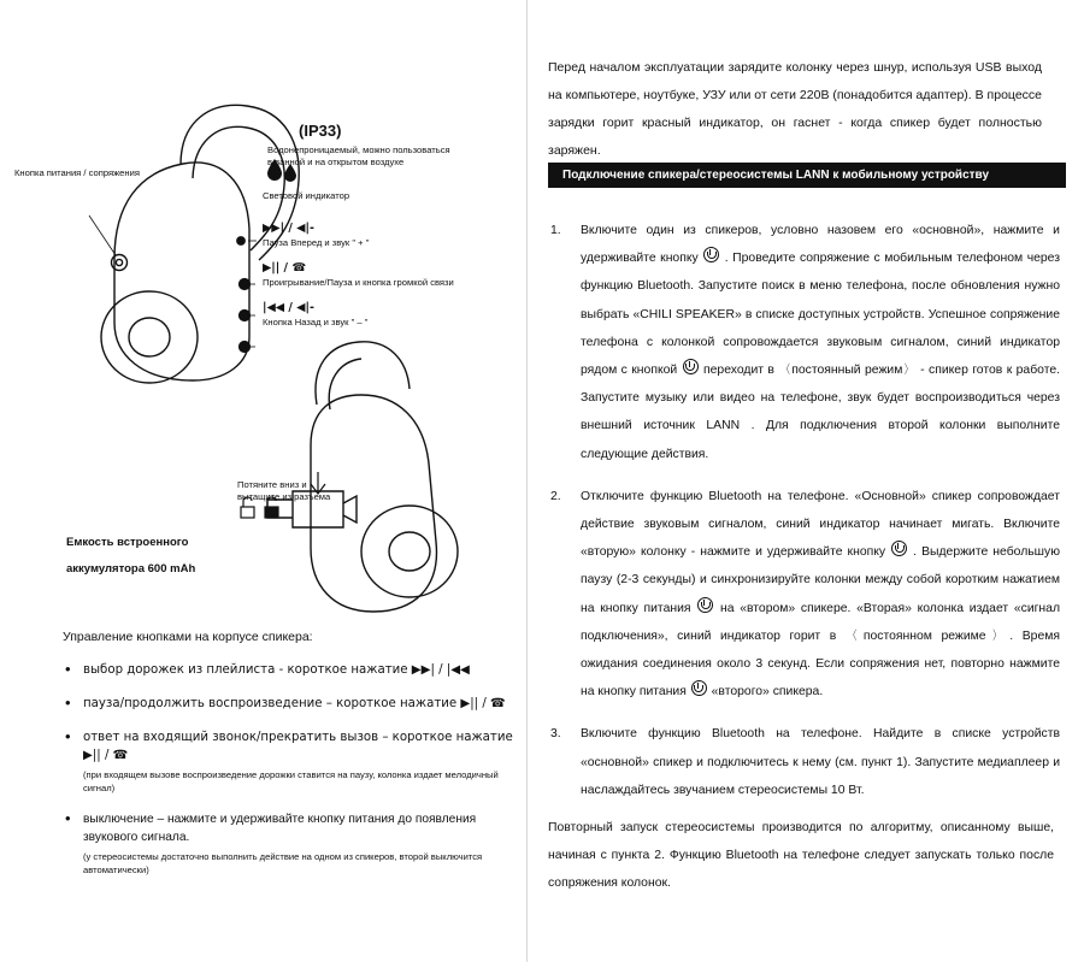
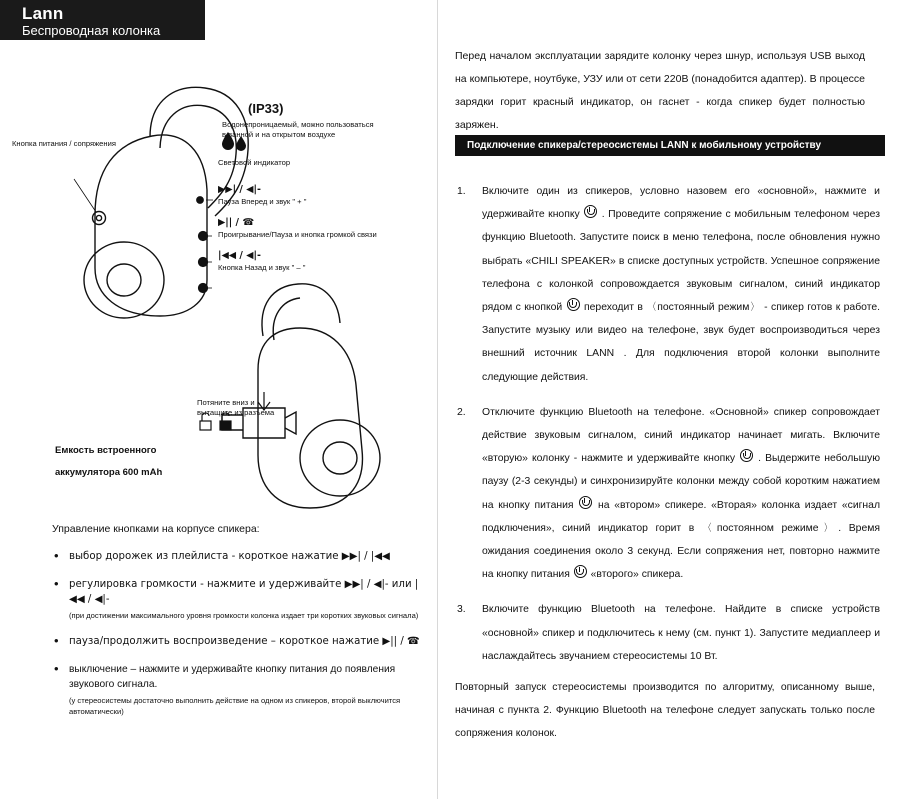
+ Lann
+ Беспроводная колонка
  (IP33)
  Водонепроницаемый, можно пользоваться
  в ванной и на открытом воздухе
  Кнопка питания / сопряжения
  Световой индикатор
  ▶▶| / ◀|-
  Пауза Вперед и звук " + "
  ▶|| / ☎
  Проигрывание/Пауза и кнопка громкой связи
  |◀◀ / ◀|-
  Кнопка Назад и звук " – "
  Потяните вниз и
  вытащите из разъема
  Емкость встроенного
  аккумулятора 600 mAh
  Управление кнопками на корпусе спикера:
  выбор дорожек из плейлиста - короткое нажатие ▶▶| / |◀◀
+ регулировка громкости - нажмите и удерживайте ▶▶| / ◀|- или |◀◀ / ◀|-
+ (при достижении максимального уровня громкости колонка издает три коротких звуковых сигнала)
  пауза/продолжить воспроизведение – короткое нажатие ▶|| / ☎
- ответ на входящий звонок/прекратить вызов – короткое нажатие ▶|| / ☎
- (при входящем вызове воспроизведение дорожки ставится на паузу, колонка издает мелодичный сигнал)
  выключение – нажмите и удерживайте кнопку питания до появления звукового сигнала.
  (у стереосистемы достаточно выполнить действие на одном из спикеров, второй выключится автоматически)
  Перед началом эксплуатации зарядите колонку через шнур, используя USB выход на компьютере, ноутбуке, УЗУ или от сети 220В (понадобится адаптер). В процессе зарядки горит красный индикатор, он гаснет - когда спикер будет полностью заряжен.
  Подключение спикера/стереосистемы LANN к мобильному устройству
  1.
  Включите один из спикеров, условно назовем его «основной», нажмите и удерживайте кнопку . Проведите сопряжение с мобильным телефоном через функцию Bluetooth. Запустите поиск в меню телефона, после обновления нужно выбрать «CHILI SPEAKER» в списке доступных устройств. Успешное сопряжение телефона с колонкой сопровождается звуковым сигналом, синий индикатор рядом с кнопкой переходит в 〈постоянный режим〉 - спикер готов к работе. Запустите музыку или видео на телефоне, звук будет воспроизводиться через внешний источник LANN . Для подключения второй колонки выполните следующие действия.
  2.
  Отключите функцию Bluetooth на телефоне. «Основной» спикер сопровождает действие звуковым сигналом, синий индикатор начинает мигать. Включите «вторую» колонку - нажмите и удерживайте кнопку . Выдержите небольшую паузу (2-3 секунды) и синхронизируйте колонки между собой коротким нажатием на кнопку питания на «втором» спикере. «Вторая» колонка издает «сигнал подключения», синий индикатор горит в 〈постоянном режиме〉. Время ожидания соединения около 3 секунд. Если сопряжения нет, повторно нажмите на кнопку питания «второго» спикера.
  3.
  Включите функцию Bluetooth на телефоне. Найдите в списке устройств «основной» спикер и подключитесь к нему (см. пункт 1). Запустите медиаплеер и наслаждайтесь звучанием стереосистемы 10 Вт.
  Повторный запуск стереосистемы производится по алгоритму, описанному выше, начиная с пункта 2. Функцию Bluetooth на телефоне следует запускать только после сопряжения колонок.
